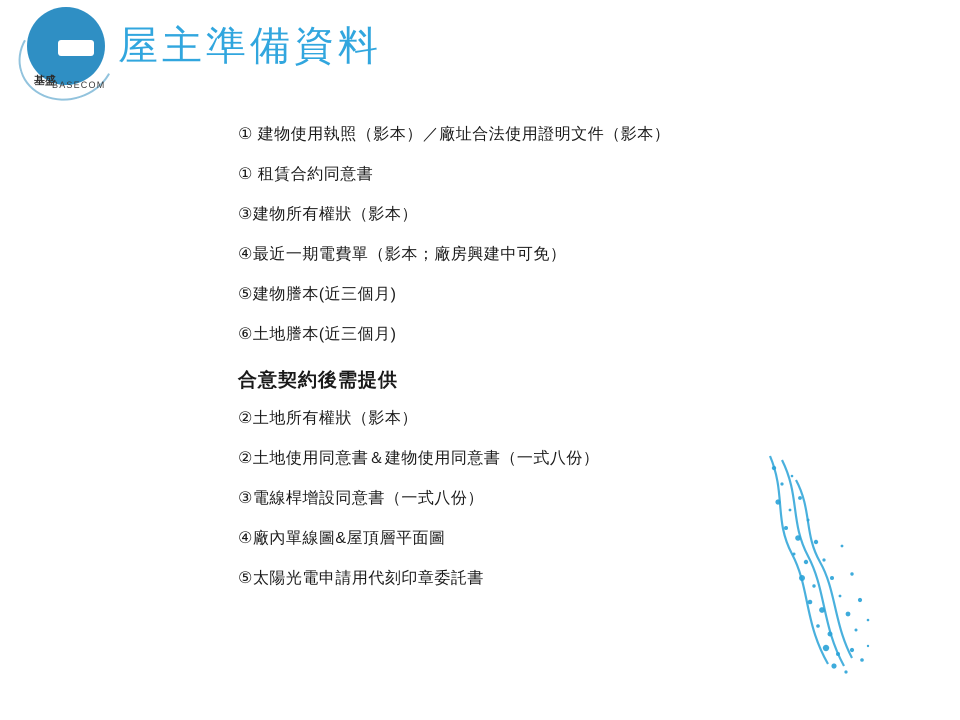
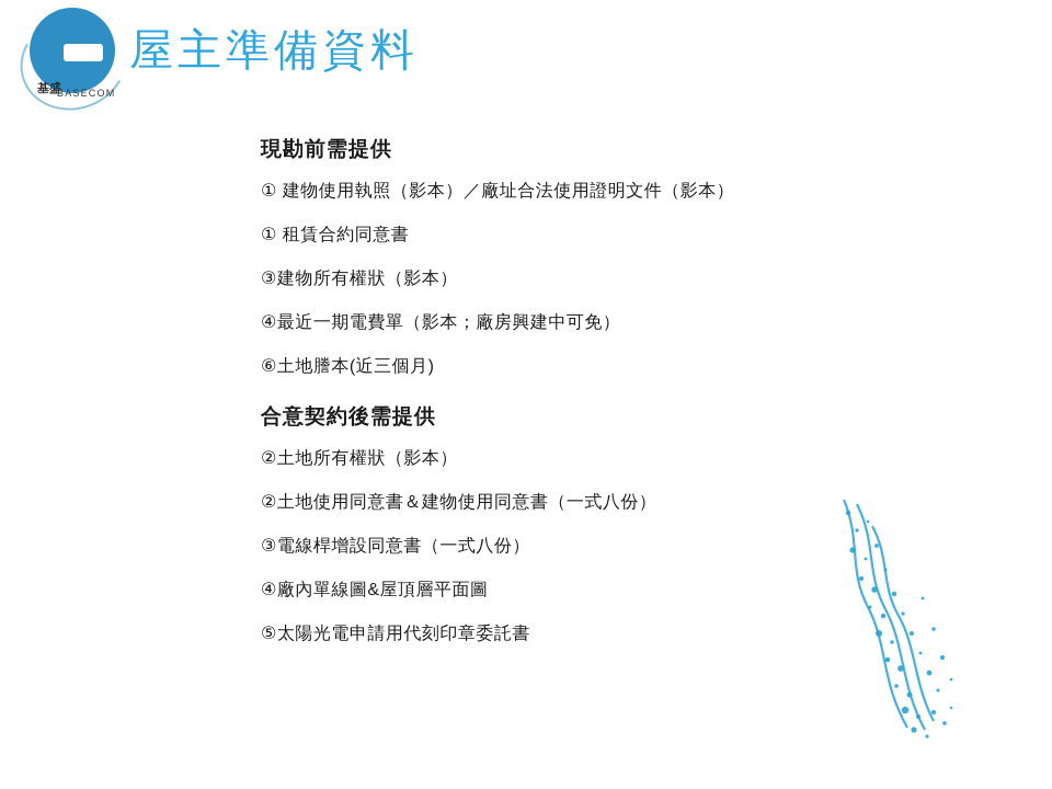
  基盛
  BASECOM
  屋主準備資料
+ 現勘前需提供
  ① 建物使用執照（影本）／廠址合法使用證明文件（影本）
  ① 租賃合約同意書
  ③建物所有權狀（影本）
  ④最近一期電費單（影本；廠房興建中可免）
- ⑤建物謄本(近三個月)
  ⑥土地謄本(近三個月)
  合意契約後需提供
  ②土地所有權狀（影本）
  ②土地使用同意書＆建物使用同意書（一式八份）
  ③電線桿增設同意書（一式八份）
  ④廠內單線圖&屋頂層平面圖
  ⑤太陽光電申請用代刻印章委託書
